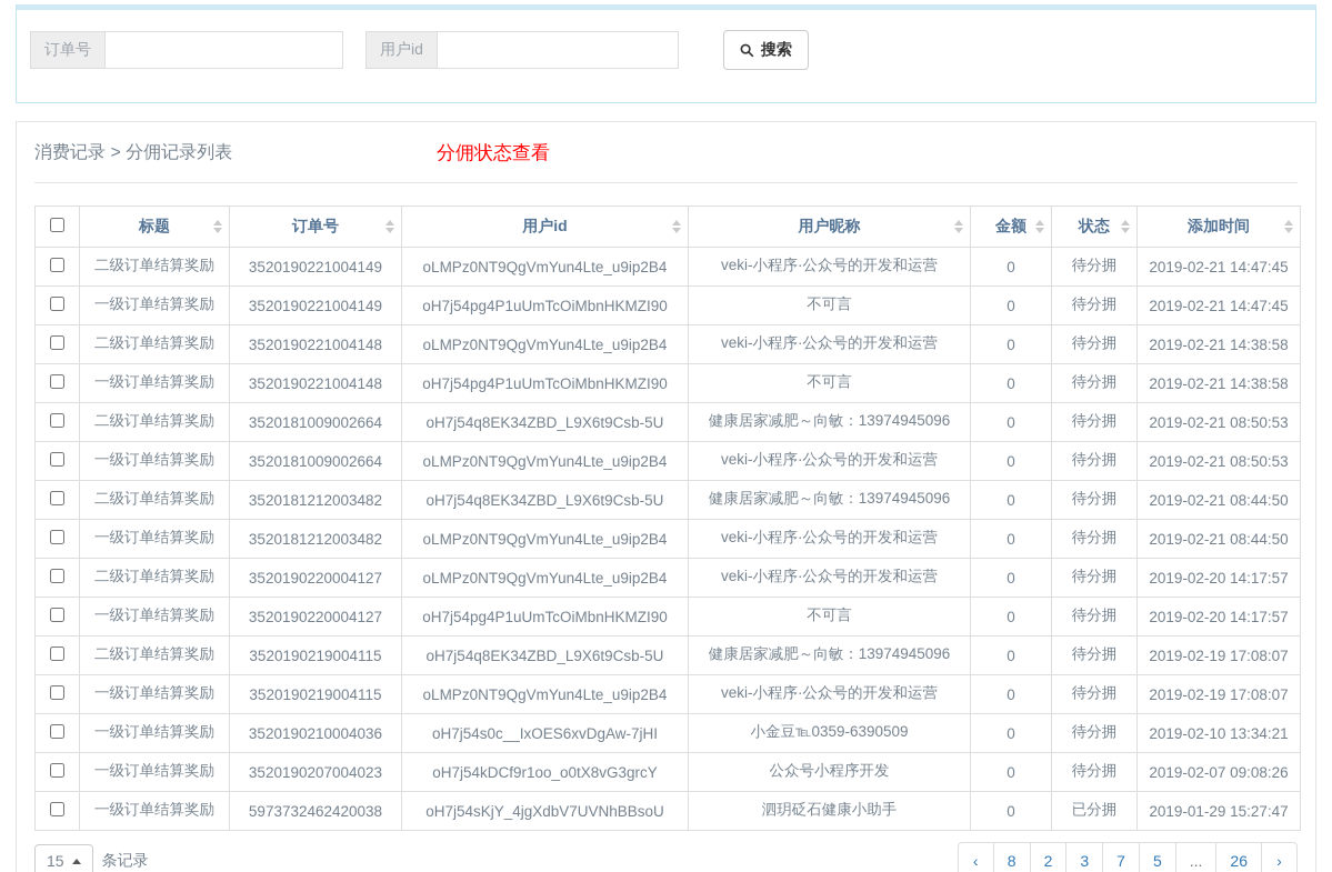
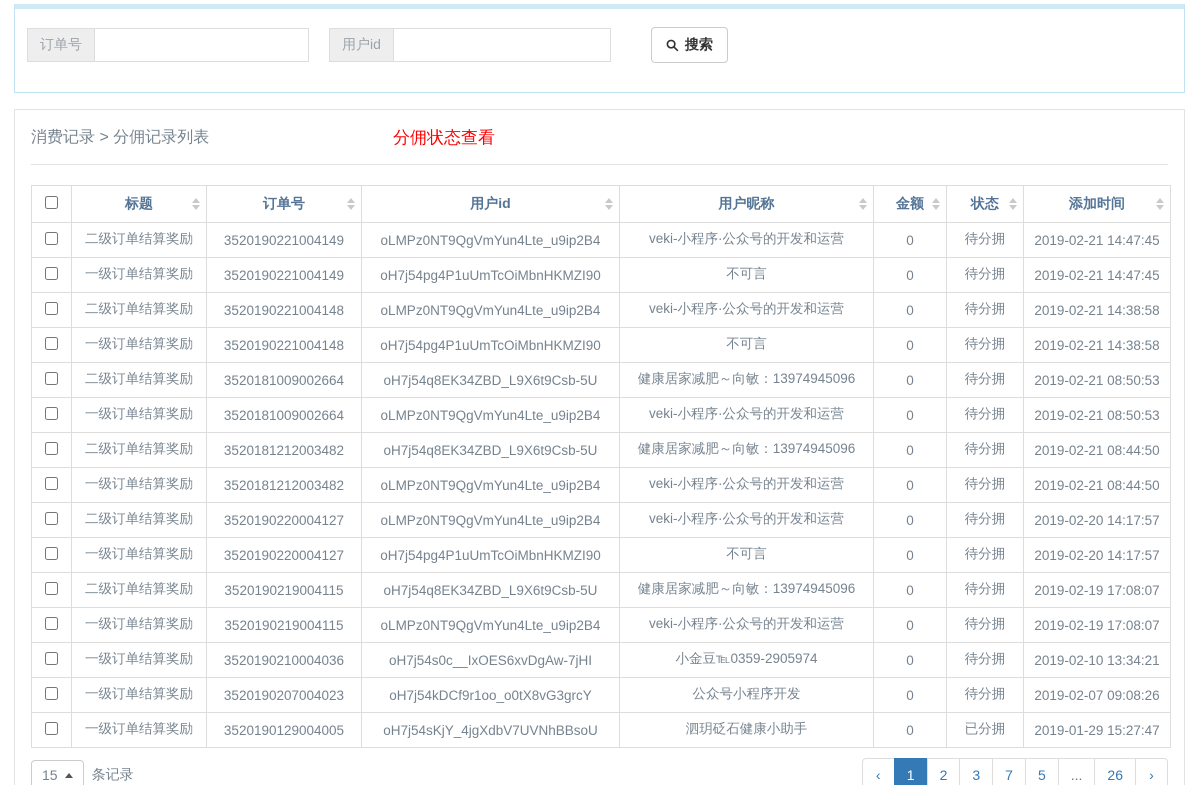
  订单号
  用户id
  搜索
  消费记录 > 分佣记录列表
  分佣状态查看
  	标题	订单号	用户id	用户昵称	金额	状态	添加时间
  	二级订单结算奖励	3520190221004149	oLMPz0NT9QgVmYun4Lte_u9ip2B4	veki-小程序·公众号的开发和运营	0	待分拥	2019-02-21 14:47:45
  	一级订单结算奖励	3520190221004149	oH7j54pg4P1uUmTcOiMbnHKMZI90	不可言	0	待分拥	2019-02-21 14:47:45
  	二级订单结算奖励	3520190221004148	oLMPz0NT9QgVmYun4Lte_u9ip2B4	veki-小程序·公众号的开发和运营	0	待分拥	2019-02-21 14:38:58
  	一级订单结算奖励	3520190221004148	oH7j54pg4P1uUmTcOiMbnHKMZI90	不可言	0	待分拥	2019-02-21 14:38:58
  	二级订单结算奖励	3520181009002664	oH7j54q8EK34ZBD_L9X6t9Csb-5U	健康居家减肥～向敏：13974945096	0	待分拥	2019-02-21 08:50:53
  	一级订单结算奖励	3520181009002664	oLMPz0NT9QgVmYun4Lte_u9ip2B4	veki-小程序·公众号的开发和运营	0	待分拥	2019-02-21 08:50:53
  	二级订单结算奖励	3520181212003482	oH7j54q8EK34ZBD_L9X6t9Csb-5U	健康居家减肥～向敏：13974945096	0	待分拥	2019-02-21 08:44:50
  	一级订单结算奖励	3520181212003482	oLMPz0NT9QgVmYun4Lte_u9ip2B4	veki-小程序·公众号的开发和运营	0	待分拥	2019-02-21 08:44:50
  	二级订单结算奖励	3520190220004127	oLMPz0NT9QgVmYun4Lte_u9ip2B4	veki-小程序·公众号的开发和运营	0	待分拥	2019-02-20 14:17:57
  	一级订单结算奖励	3520190220004127	oH7j54pg4P1uUmTcOiMbnHKMZI90	不可言	0	待分拥	2019-02-20 14:17:57
  	二级订单结算奖励	3520190219004115	oH7j54q8EK34ZBD_L9X6t9Csb-5U	健康居家减肥～向敏：13974945096	0	待分拥	2019-02-19 17:08:07
  	一级订单结算奖励	3520190219004115	oLMPz0NT9QgVmYun4Lte_u9ip2B4	veki-小程序·公众号的开发和运营	0	待分拥	2019-02-19 17:08:07
- 	一级订单结算奖励	3520190210004036	oH7j54s0c__IxOES6xvDgAw-7jHI	小金豆℡0359-6390509	0	待分拥	2019-02-10 13:34:21
+ 	一级订单结算奖励	3520190210004036	oH7j54s0c__IxOES6xvDgAw-7jHI	小金豆℡0359-2905974	0	待分拥	2019-02-10 13:34:21
  	一级订单结算奖励	3520190207004023	oH7j54kDCf9r1oo_o0tX8vG3grcY	公众号小程序开发	0	待分拥	2019-02-07 09:08:26
- 	一级订单结算奖励	5973732462420038	oH7j54sKjY_4jgXdbV7UVNhBBsoU	泗玥砭石健康小助手	0	已分拥	2019-01-29 15:27:47
+ 	一级订单结算奖励	3520190129004005	oH7j54sKjY_4jgXdbV7UVNhBBsoU	泗玥砭石健康小助手	0	已分拥	2019-01-29 15:27:47
  15
  条记录
  ‹
- 8
+ 1
  2
  3
  7
  5
  ...
  26
  ›
